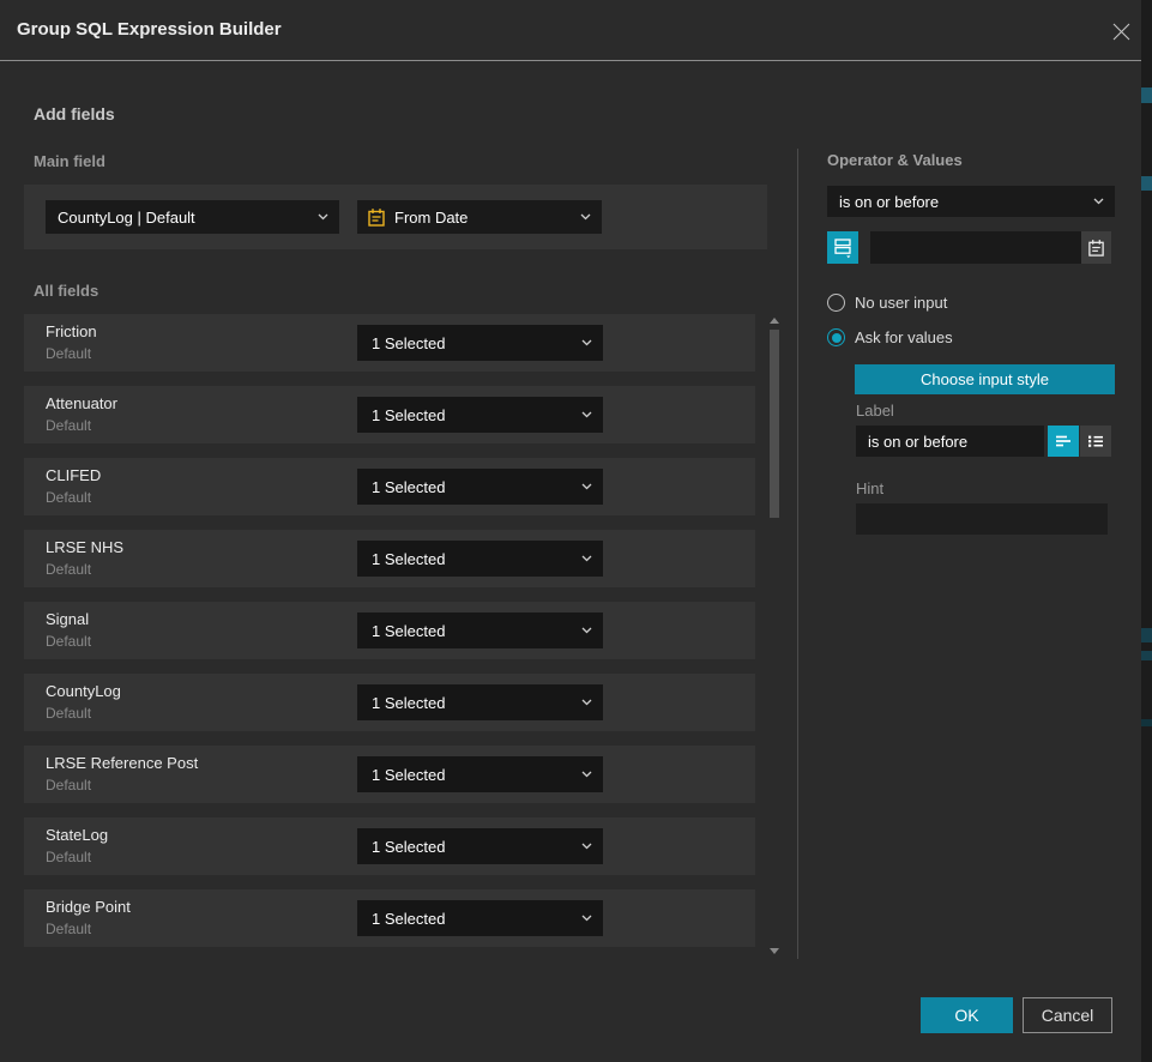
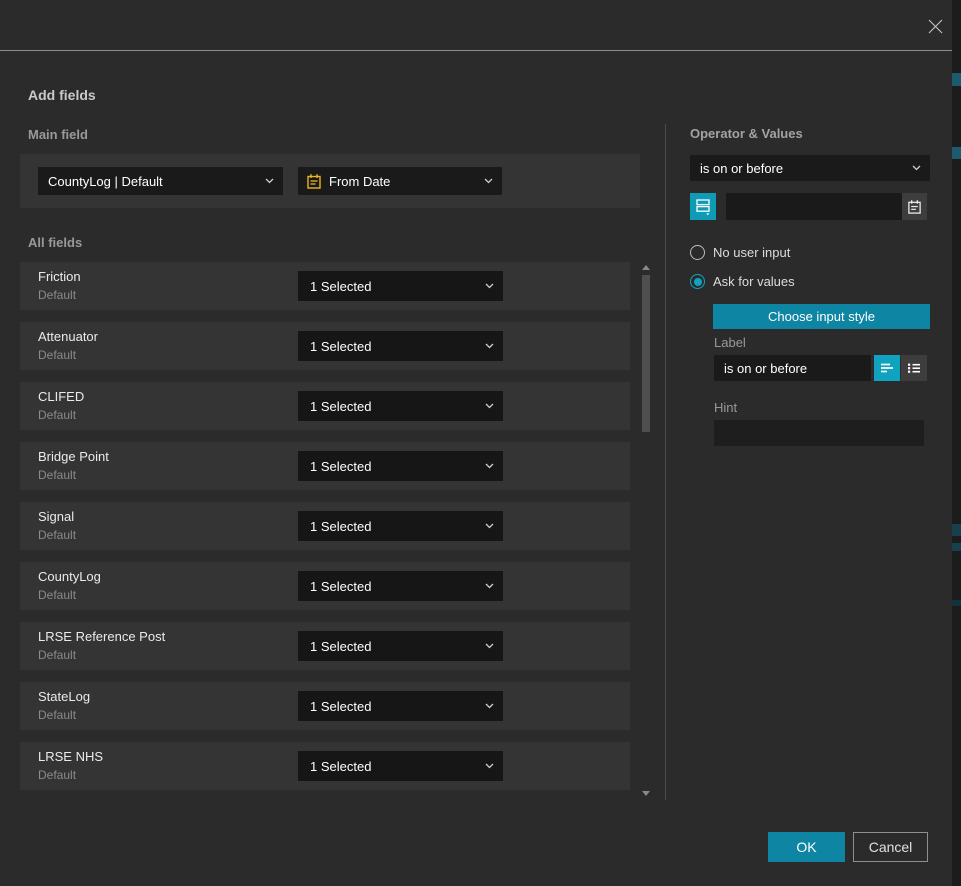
- Group SQL Expression Builder
  Add fields
  Main field
  CountyLog | Default
  From Date
  All fields
  Friction
  Default
  1 Selected
  Attenuator
  Default
  1 Selected
  CLIFED
  Default
  1 Selected
- LRSE NHS
+ Bridge Point
  Default
  1 Selected
  Signal
  Default
  1 Selected
  CountyLog
  Default
  1 Selected
  LRSE Reference Post
  Default
  1 Selected
  StateLog
  Default
  1 Selected
- Bridge Point
+ LRSE NHS
  Default
  1 Selected
  Operator & Values
  is on or before
  No user input
  Ask for values
  Choose input style
  Label
  is on or before
  Hint
  OK
  Cancel
